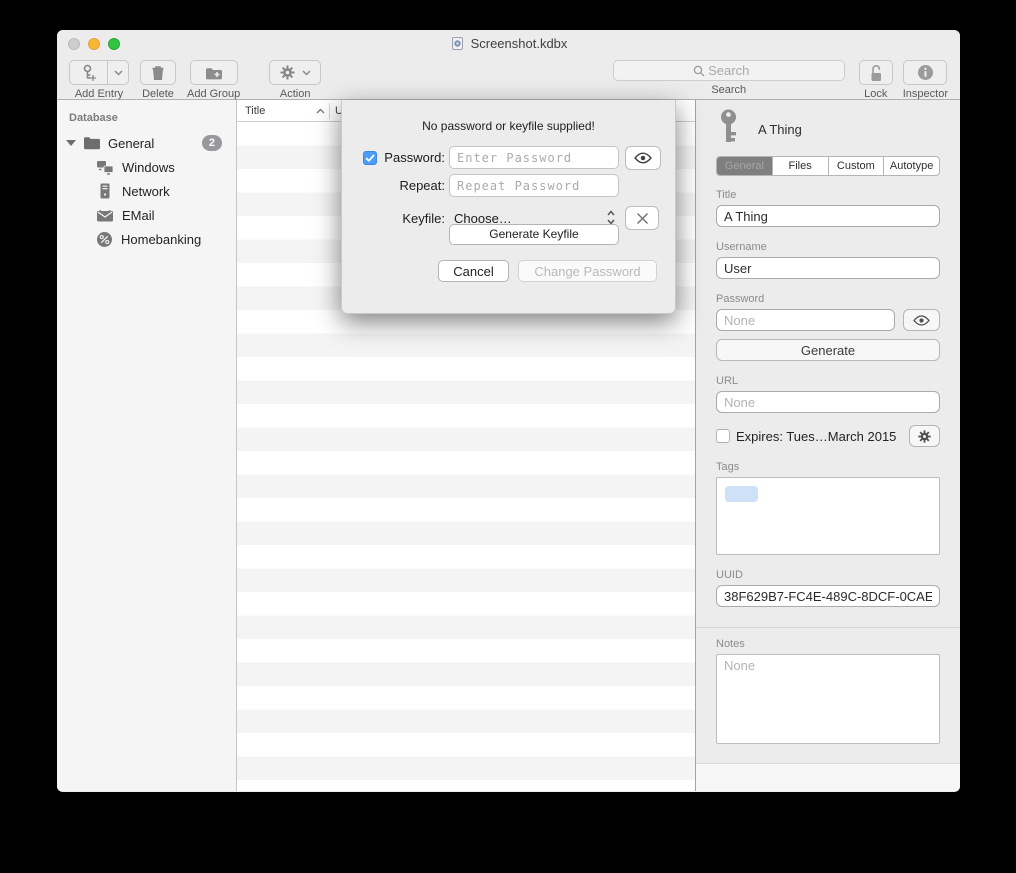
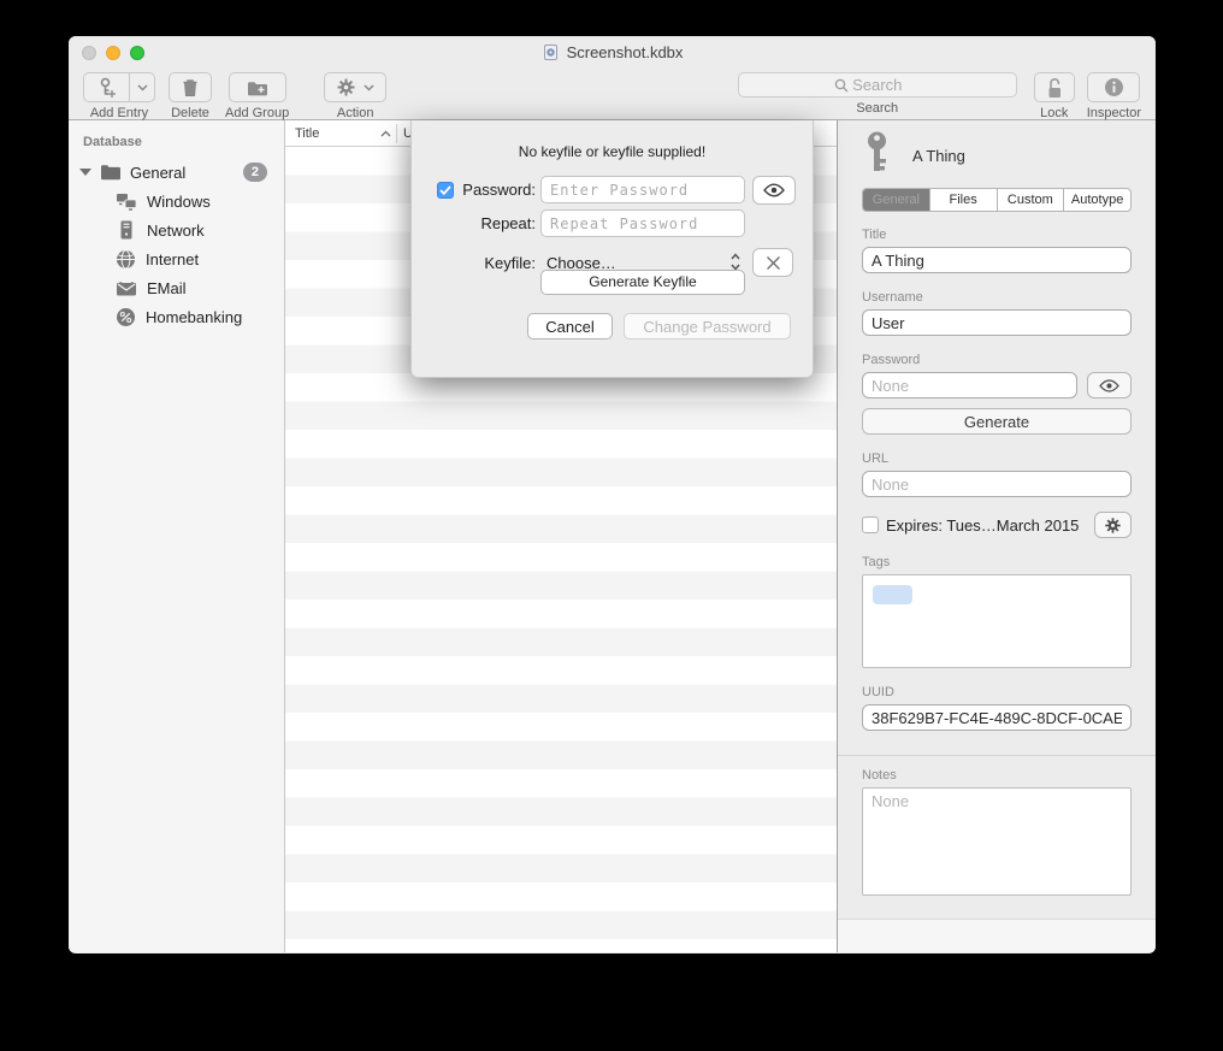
  Screenshot.kdbx
  Add Entry
  Delete
  Add Group
  Action
  Search
  Search
  Lock
  Inspector
  Database
  General
  2
  Windows
  Network
+ Internet
  EMail
  Homebanking
  Title
  U
  A Thing
  General
  Files
  Custom
  Autotype
  Title
  A Thing
  Username
  User
  Password
  None
  Generate
  URL
  None
  Expires: Tues…March 2015
  Tags
  UUID
  38F629B7-FC4E-489C-8DCF-0CAE
  Notes
  None
- No password or keyfile supplied!
+ No keyfile or keyfile supplied!
  Password:
  Enter Password
  Repeat:
  Repeat Password
  Keyfile:
  Choose…
  Generate Keyfile
  Cancel
  Change Password
